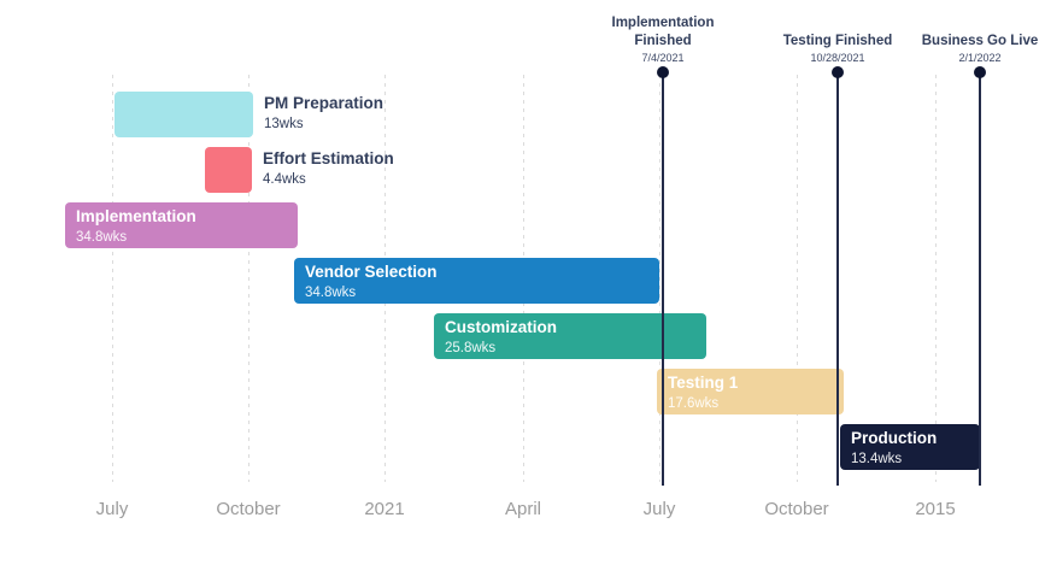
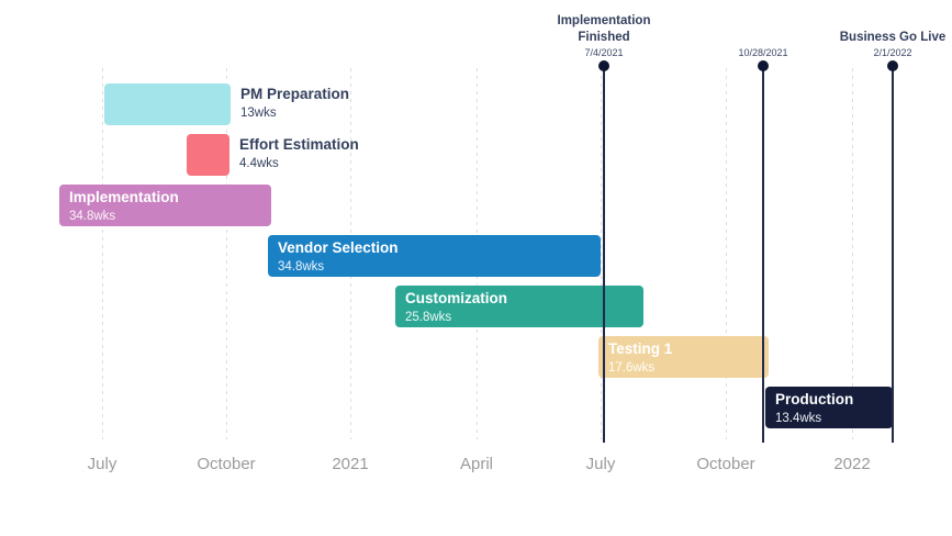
  PM Preparation
  13wks
  Effort Estimation
  4.4wks
  Implementation
  34.8wks
  Vendor Selection
  34.8wks
  Customization
  25.8wks
  Testing 1
  17.6wks
  Production
  13.4wks
  Implementation
  Finished
  7/4/2021
- Testing Finished
  10/28/2021
  Business Go Live
  2/1/2022
  July
  October
  2021
  April
  July
  October
- 2015
+ 2022
